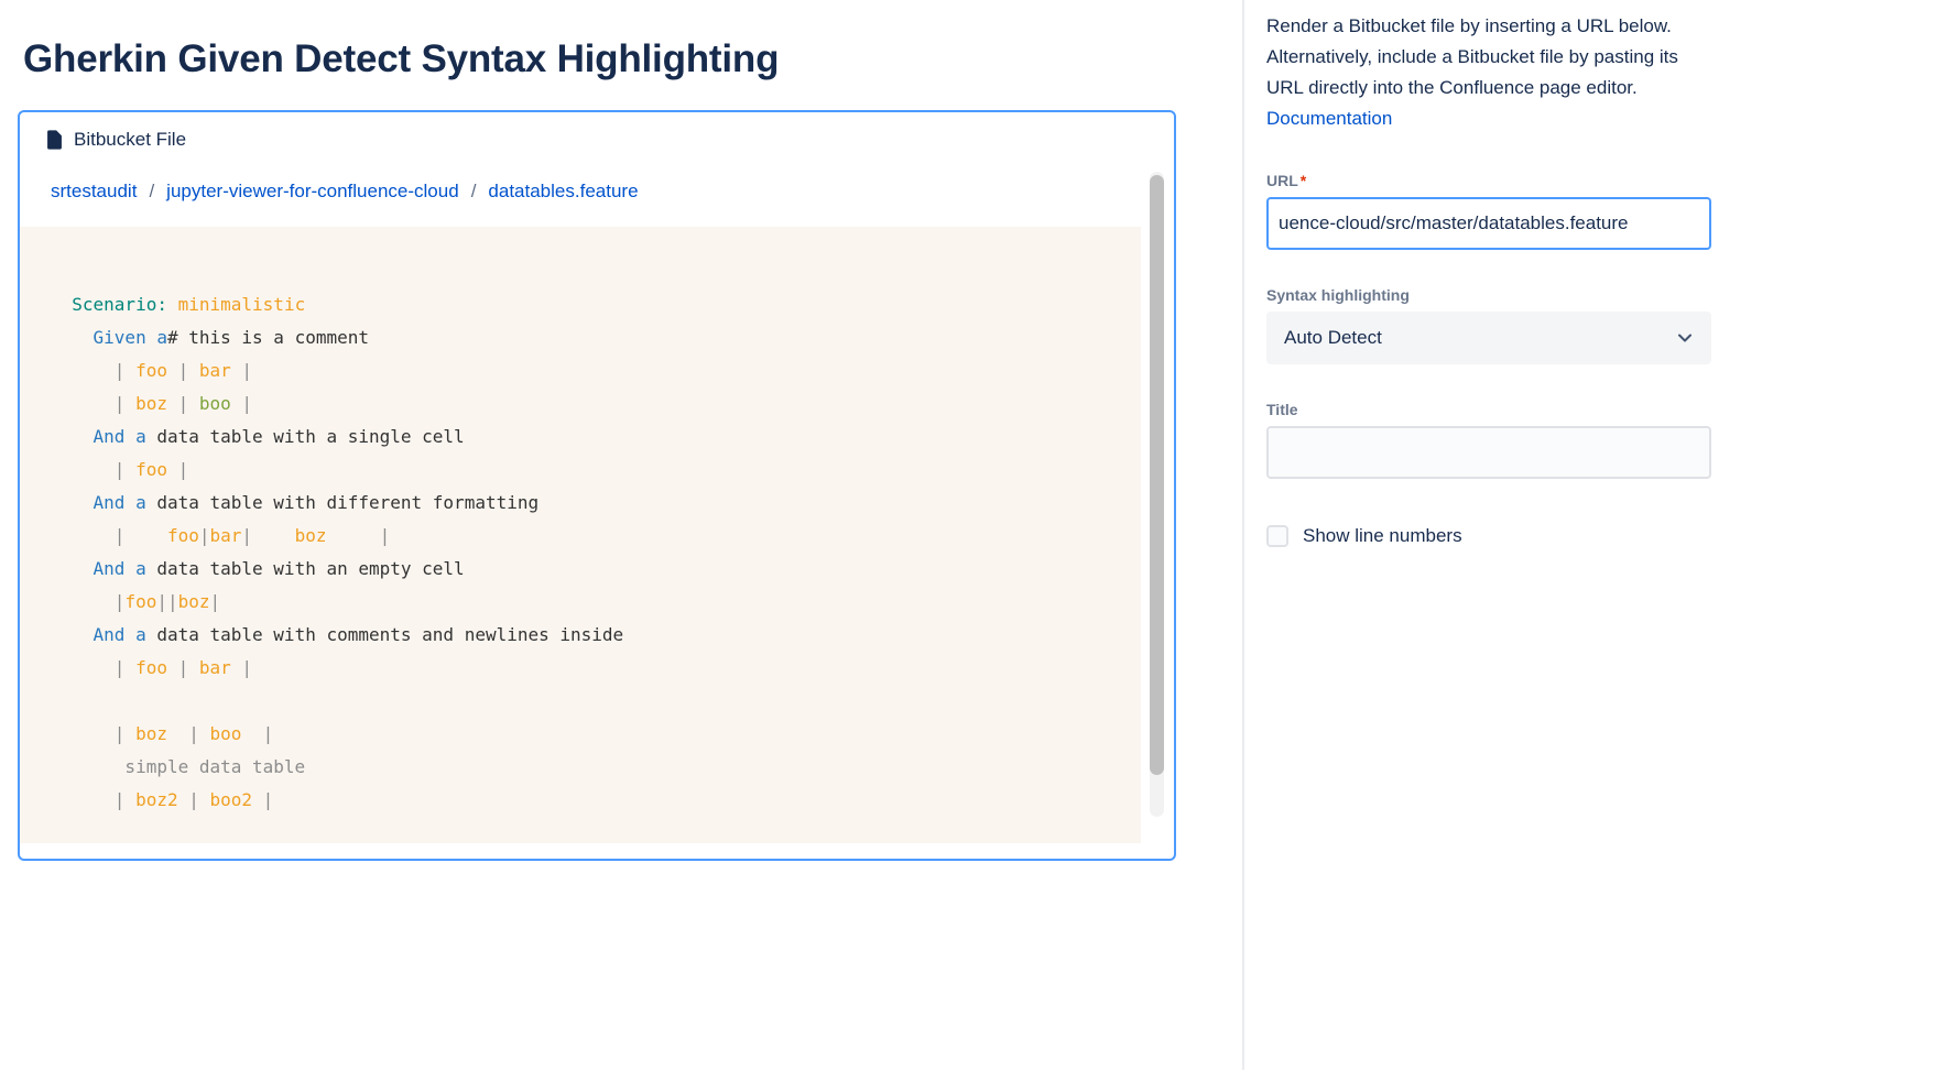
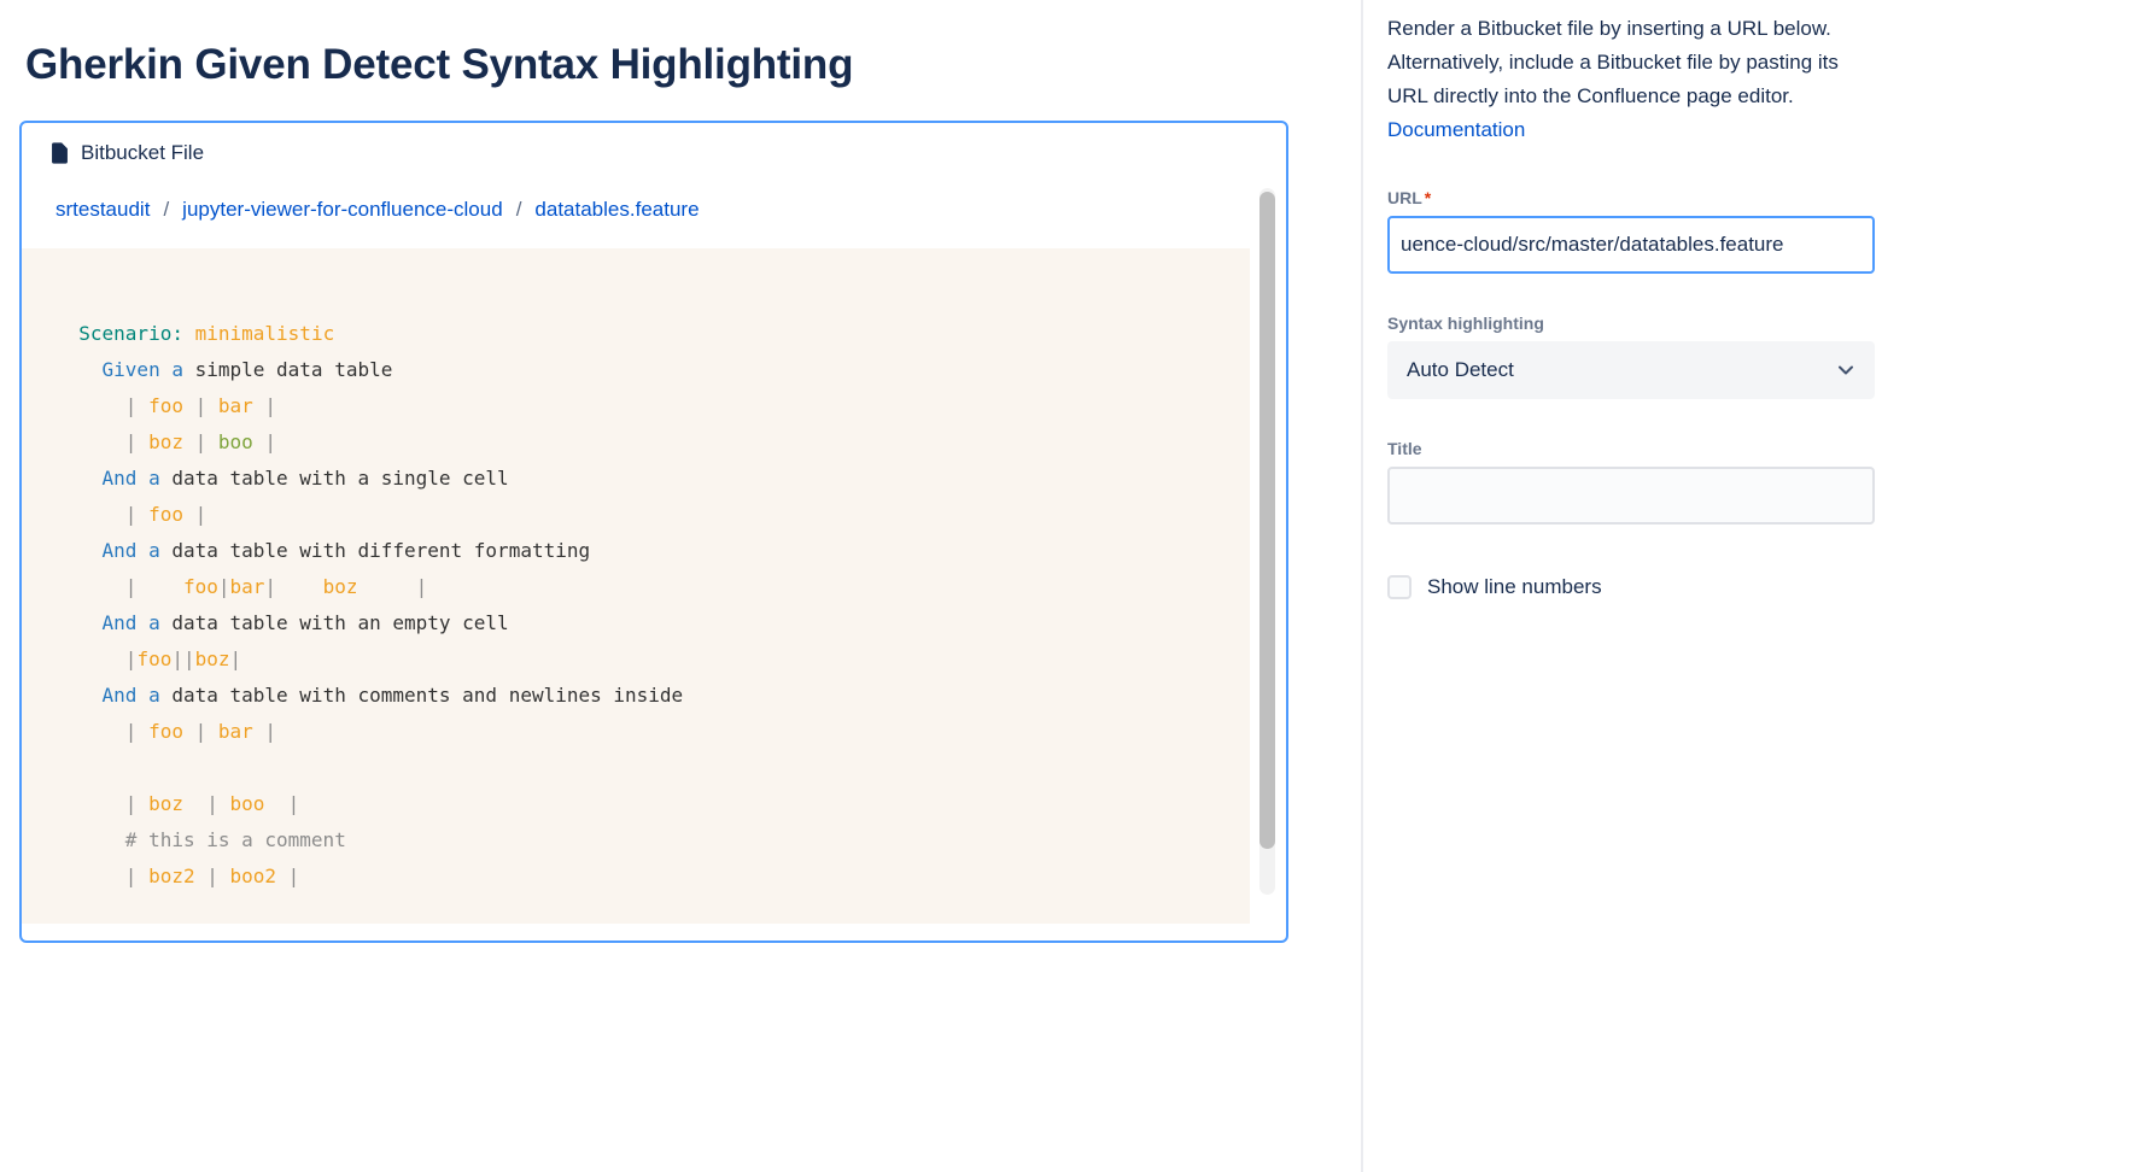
  Gherkin Given Detect Syntax Highlighting
  Bitbucket File
  srtestaudit / jupyter-viewer-for-confluence-cloud / datatables.feature
  Scenario: minimalistic
- Given a# this is a comment
+ Given a simple data table
  | foo | bar |
  | boz | boo |
  And a data table with a single cell
  | foo |
  And a data table with different formatting
  | foo|bar| boz |
  And a data table with an empty cell
  |foo||boz|
  And a data table with comments and newlines inside
  | foo | bar |
  | boz | boo |
- simple data table
+ # this is a comment
  | boz2 | boo2 |
  Render a Bitbucket file by inserting a URL below. Alternatively, include a Bitbucket file by pasting its URL directly into the Confluence page editor. Documentation
  URL *
  uence-cloud/src/master/datatables.feature
  Syntax highlighting
  Auto Detect
  Title
  Show line numbers
